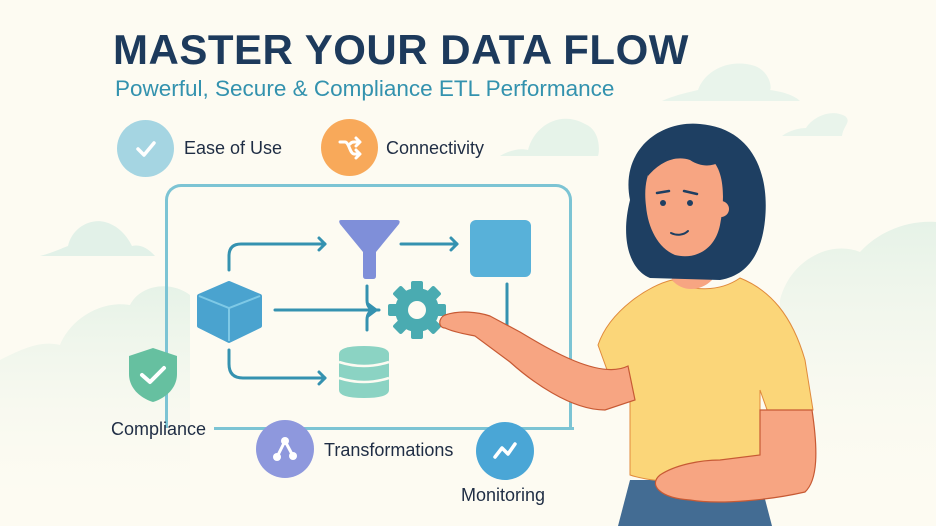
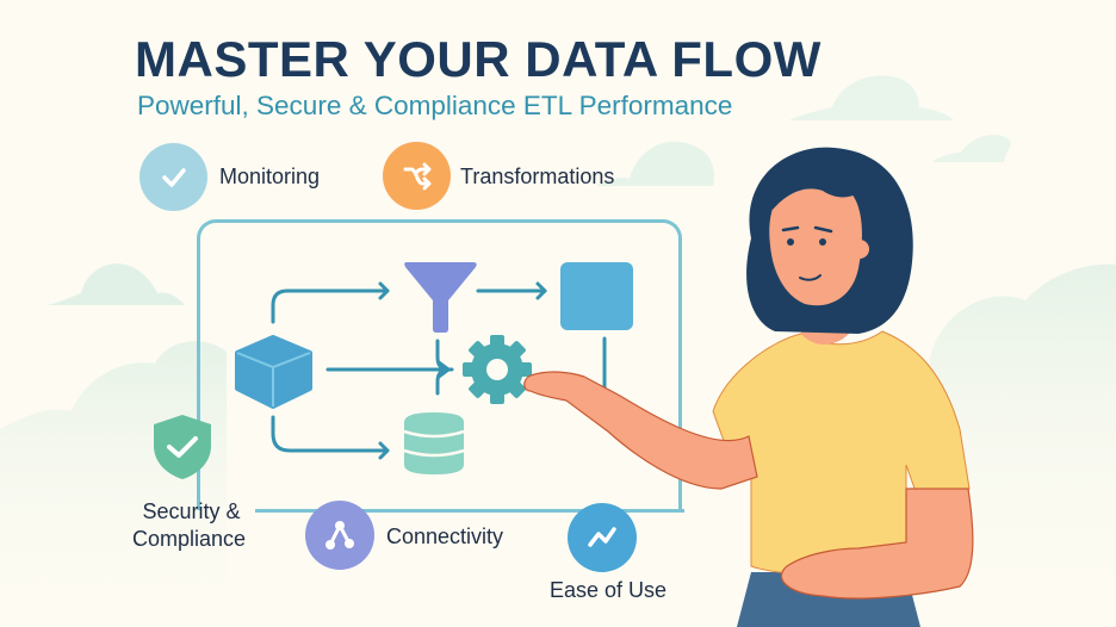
  MASTER YOUR DATA FLOW
  Powerful, Secure & Compliance ETL Performance
- Ease of Use
+ Monitoring
- Connectivity
+ Transformations
+ Security &
  Compliance
- Transformations
+ Connectivity
- Monitoring
+ Ease of Use
